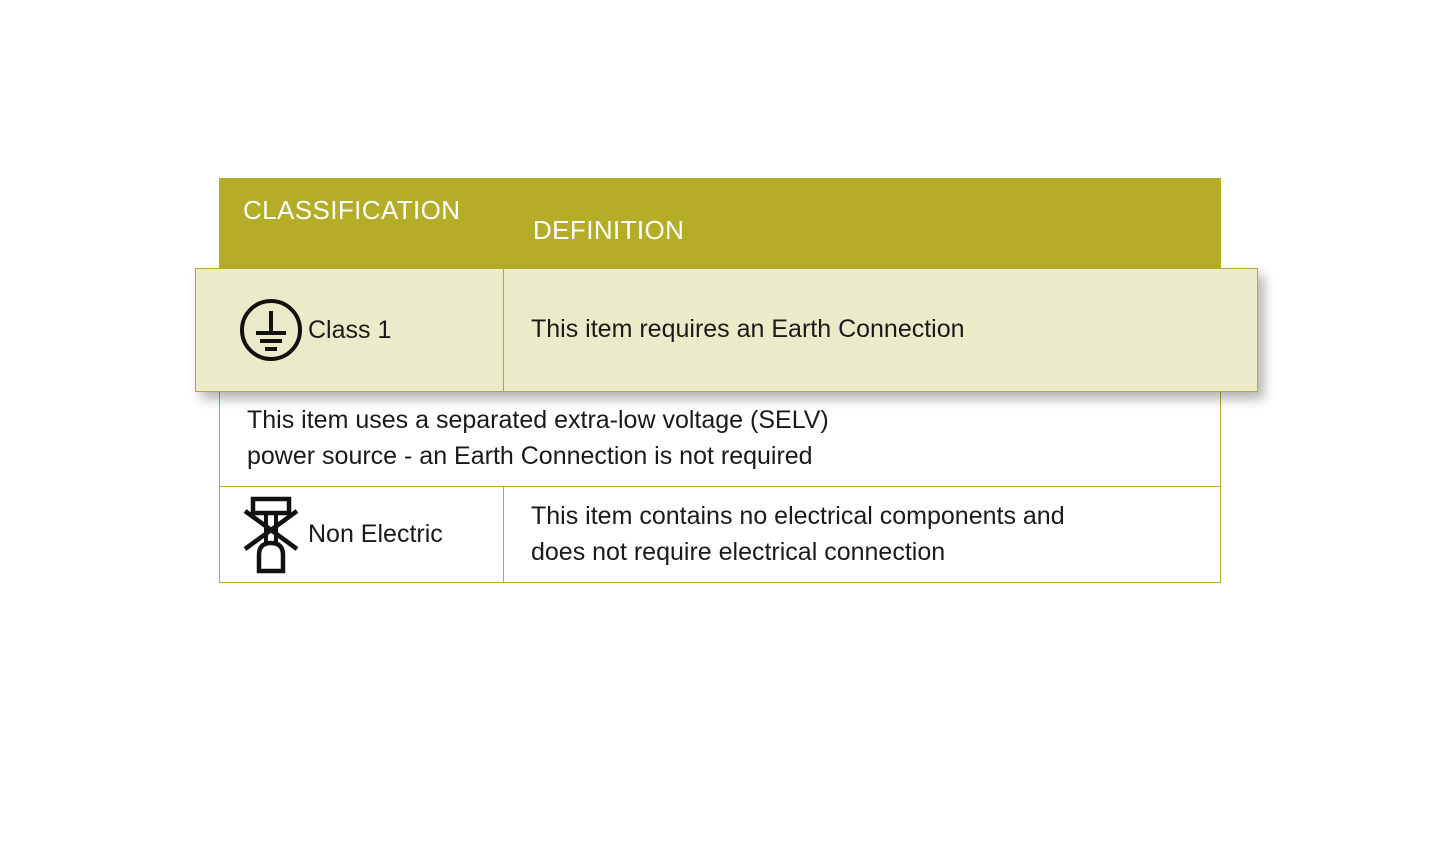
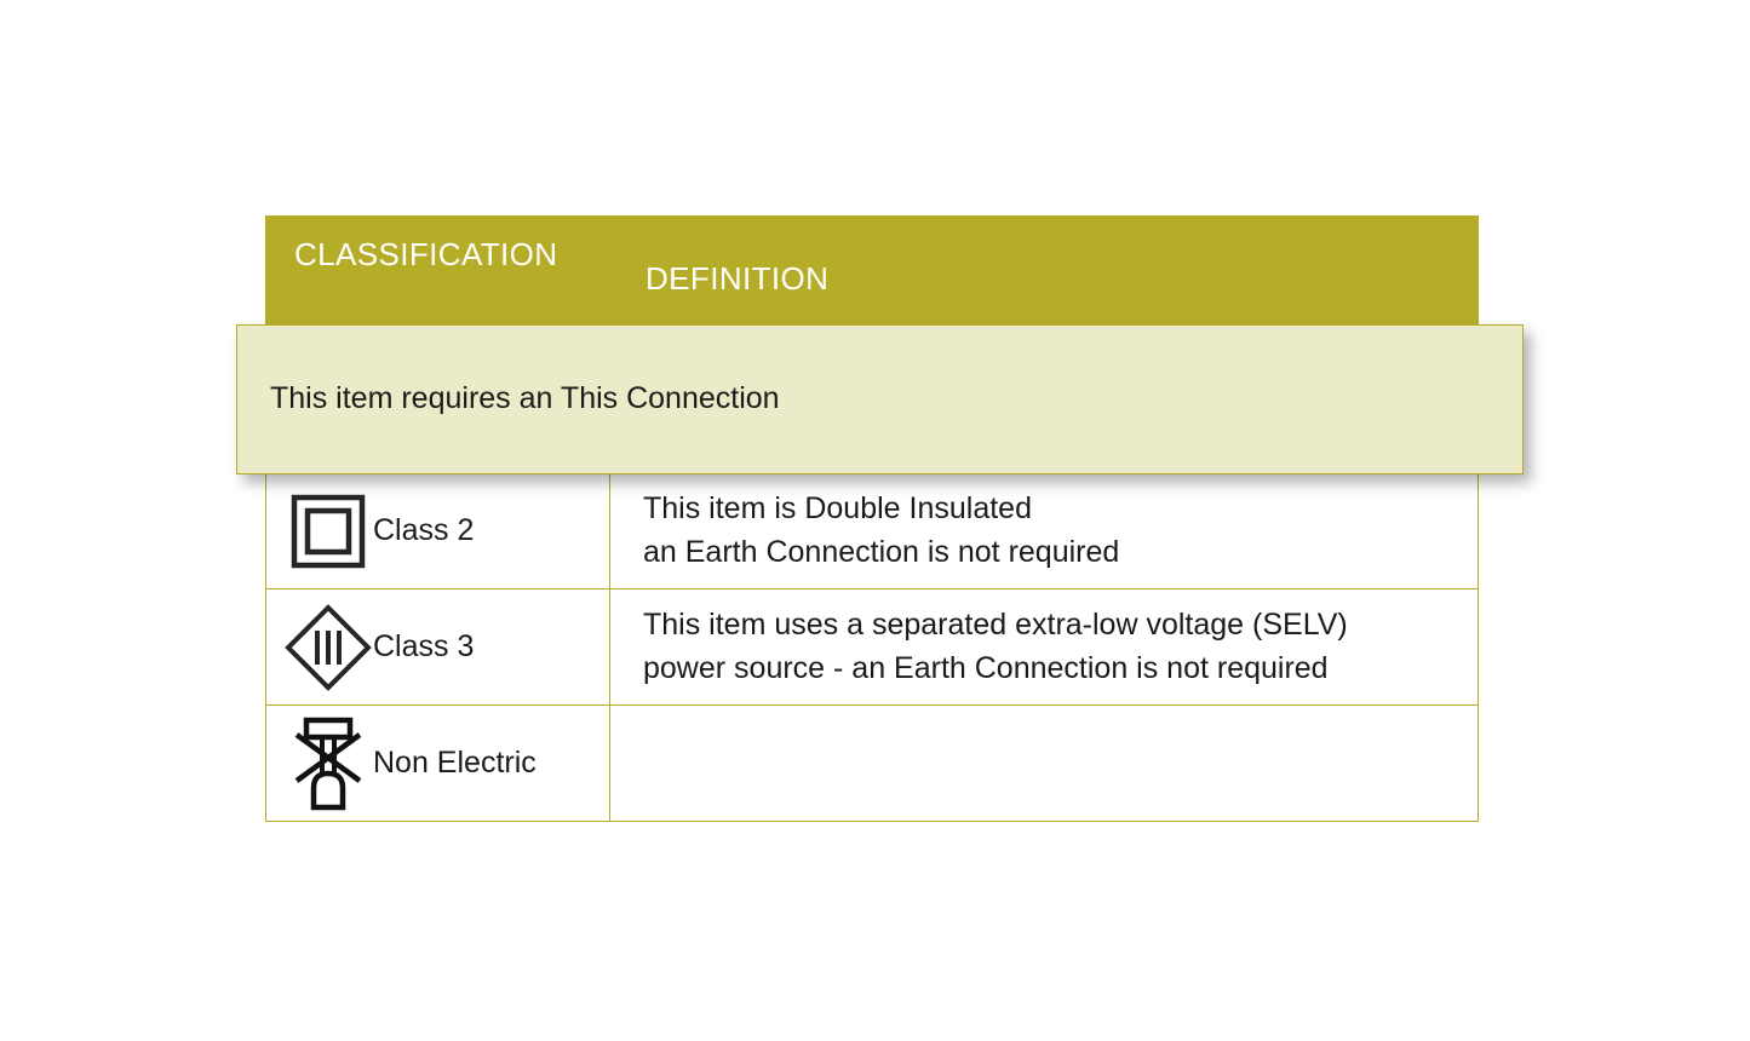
  CLASSIFICATION
  DEFINITION
+ Class 2
+ This item is Double Insulated
+ an Earth Connection is not required
+ Class 3
  This item uses a separated extra-low voltage (SELV)
  power source - an Earth Connection is not required
  Non Electric
- This item contains no electrical components and
- does not require electrical connection
- Class 1
- This item requires an Earth Connection
+ This item requires an This Connection
